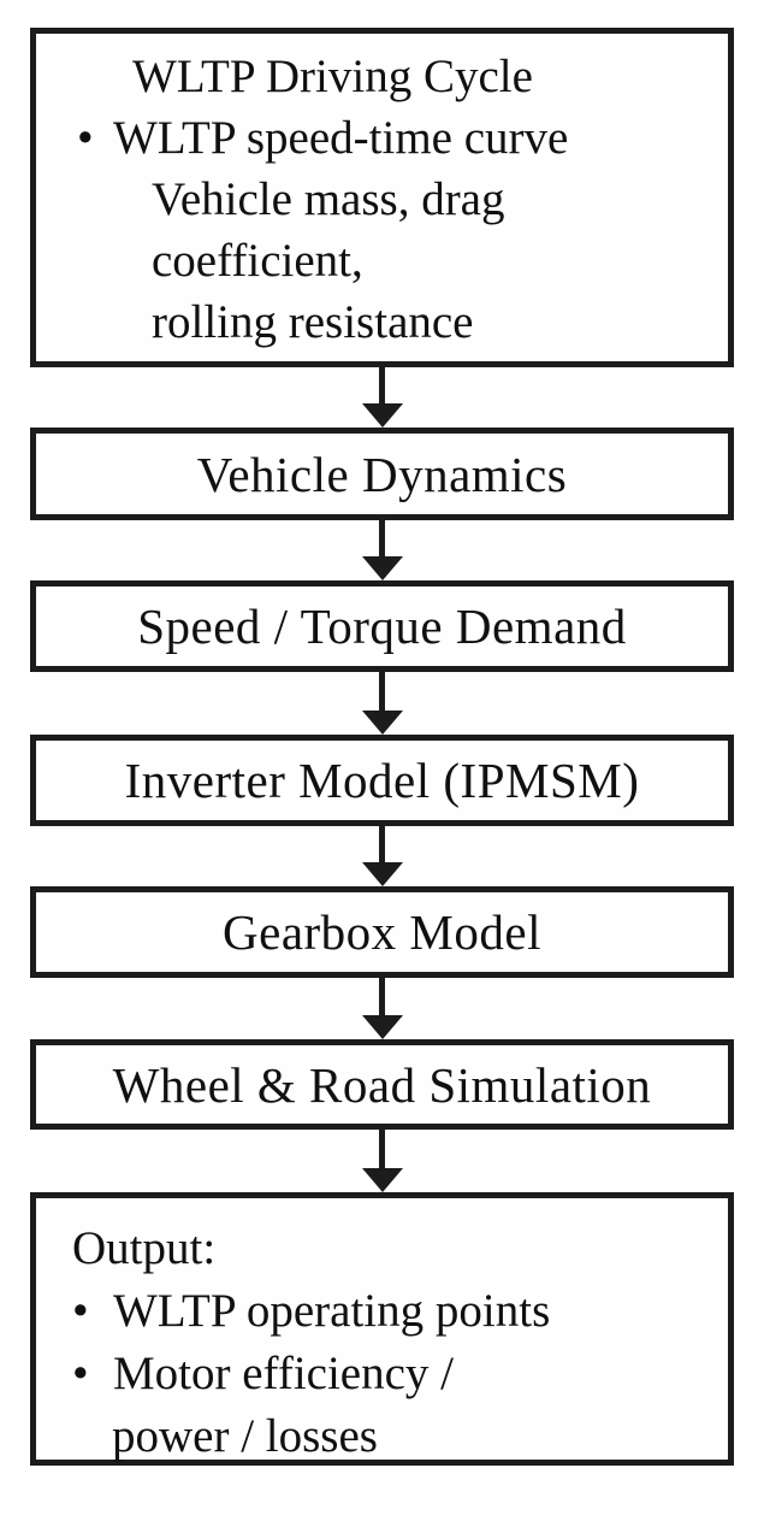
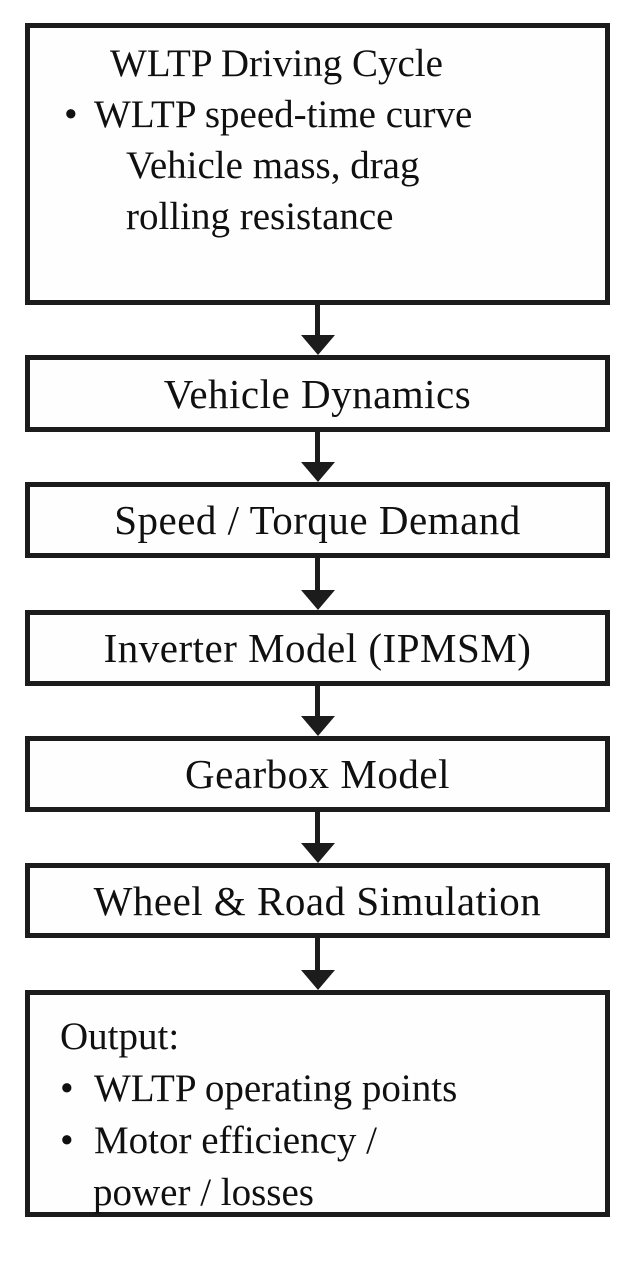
  WLTP Driving Cycle
  •
  WLTP speed-time curve
  Vehicle mass, drag
- coefficient,
  rolling resistance
  Vehicle Dynamics
  Speed / Torque Demand
  Inverter Model (IPMSM)
  Gearbox Model
  Wheel & Road Simulation
  Output:
  •
  WLTP operating points
  •
  Motor efficiency /
  power / losses
